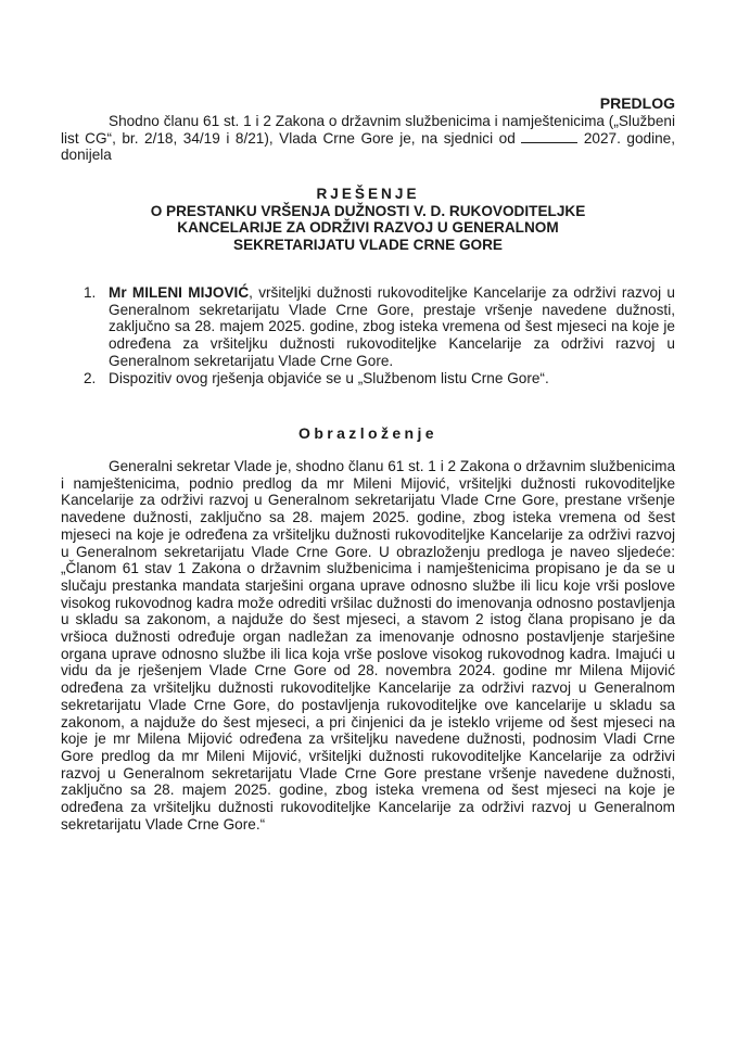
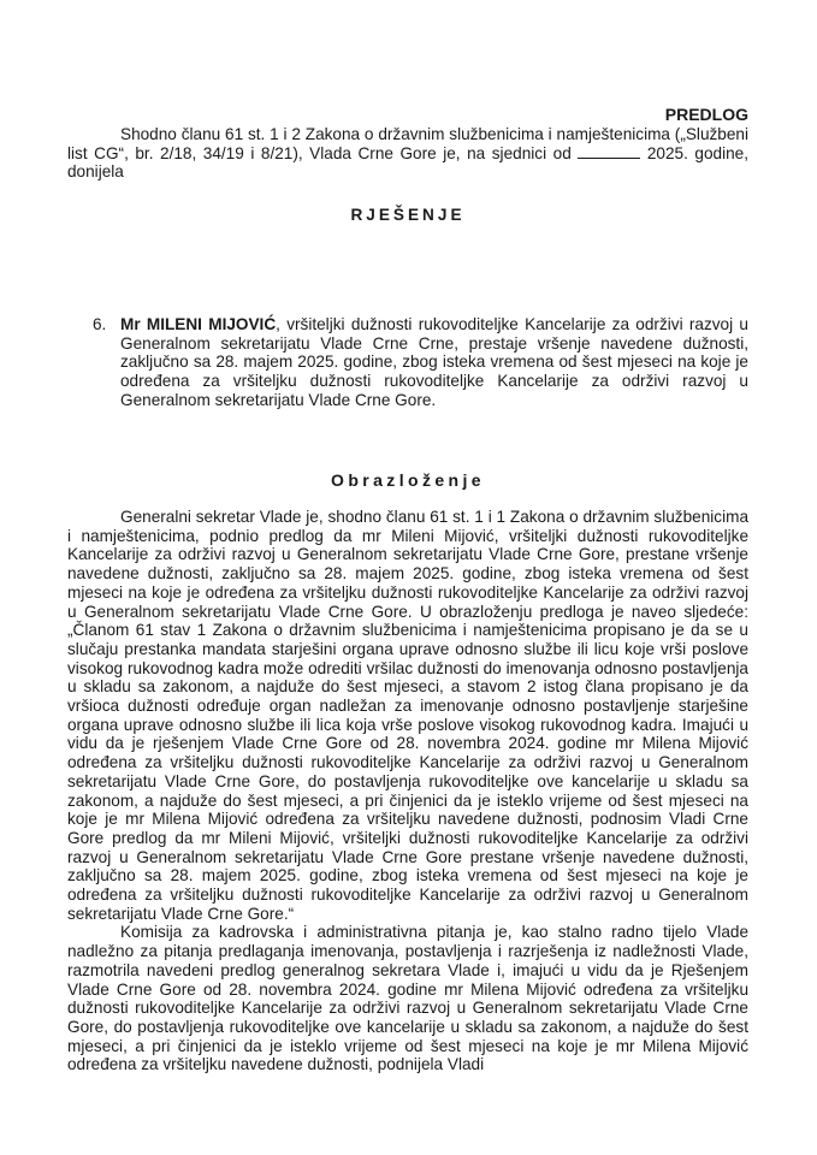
  PREDLOG
- Shodno članu 61 st. 1 i 2 Zakona o državnim službenicima i namještenicima („Službeni list CG“, br. 2/18, 34/19 i 8/21), Vlada Crne Gore je, na sjednici od 2027. godine, donijela
+ Shodno članu 61 st. 1 i 2 Zakona o državnim službenicima i namještenicima („Službeni list CG“, br. 2/18, 34/19 i 8/21), Vlada Crne Gore je, na sjednici od 2025. godine, donijela
  RJEŠENJE
- O PRESTANKU VRŠENJA DUŽNOSTI V. D. RUKOVODITELJKE
- KANCELARIJE ZA ODRŽIVI RAZVOJ U GENERALNOM
- SEKRETARIJATU VLADE CRNE GORE
- 1.
+ 6.
- Mr MILENI MIJOVIĆ, vršiteljki dužnosti rukovoditeljke Kancelarije za održivi razvoj u Generalnom sekretarijatu Vlade Crne Gore, prestaje vršenje navedene dužnosti, zaključno sa 28. majem 2025. godine, zbog isteka vremena od šest mjeseci na koje je određena za vršiteljku dužnosti rukovoditeljke Kancelarije za održivi razvoj u Generalnom sekretarijatu Vlade Crne Gore.
+ Mr MILENI MIJOVIĆ, vršiteljki dužnosti rukovoditeljke Kancelarije za održivi razvoj u Generalnom sekretarijatu Vlade Crne Crne, prestaje vršenje navedene dužnosti, zaključno sa 28. majem 2025. godine, zbog isteka vremena od šest mjeseci na koje je određena za vršiteljku dužnosti rukovoditeljke Kancelarije za održivi razvoj u Generalnom sekretarijatu Vlade Crne Gore.
- 2.
- Dispozitiv ovog rješenja objaviće se u „Službenom listu Crne Gore“.
  Obrazloženje
- Generalni sekretar Vlade je, shodno članu 61 st. 1 i 2 Zakona o državnim službenicima i namještenicima, podnio predlog da mr Mileni Mijović, vršiteljki dužnosti rukovoditeljke Kancelarije za održivi razvoj u Generalnom sekretarijatu Vlade Crne Gore, prestane vršenje navedene dužnosti, zaključno sa 28. majem 2025. godine, zbog isteka vremena od šest mjeseci na koje je određena za vršiteljku dužnosti rukovoditeljke Kancelarije za održivi razvoj u Generalnom sekretarijatu Vlade Crne Gore. U obrazloženju predloga je naveo sljedeće: „Članom 61 stav 1 Zakona o državnim službenicima i namještenicima propisano je da se u slučaju prestanka mandata starješini organa uprave odnosno službe ili licu koje vrši poslove visokog rukovodnog kadra može odrediti vršilac dužnosti do imenovanja odnosno postavljenja u skladu sa zakonom, a najduže do šest mjeseci, a stavom 2 istog člana propisano je da vršioca dužnosti određuje organ nadležan za imenovanje odnosno postavljenje starješine organa uprave odnosno službe ili lica koja vrše poslove visokog rukovodnog kadra. Imajući u vidu da je rješenjem Vlade Crne Gore od 28. novembra 2024. godine mr Milena Mijović određena za vršiteljku dužnosti rukovoditeljke Kancelarije za održivi razvoj u Generalnom sekretarijatu Vlade Crne Gore, do postavljenja rukovoditeljke ove kancelarije u skladu sa zakonom, a najduže do šest mjeseci, a pri činjenici da je isteklo vrijeme od šest mjeseci na koje je mr Milena Mijović određena za vršiteljku navedene dužnosti, podnosim Vladi Crne Gore predlog da mr Mileni Mijović, vršiteljki dužnosti rukovoditeljke Kancelarije za održivi razvoj u Generalnom sekretarijatu Vlade Crne Gore prestane vršenje navedene dužnosti, zaključno sa 28. majem 2025. godine, zbog isteka vremena od šest mjeseci na koje je određena za vršiteljku dužnosti rukovoditeljke Kancelarije za održivi razvoj u Generalnom sekretarijatu Vlade Crne Gore.“
+ Generalni sekretar Vlade je, shodno članu 61 st. 1 i 1 Zakona o državnim službenicima i namještenicima, podnio predlog da mr Mileni Mijović, vršiteljki dužnosti rukovoditeljke Kancelarije za održivi razvoj u Generalnom sekretarijatu Vlade Crne Gore, prestane vršenje navedene dužnosti, zaključno sa 28. majem 2025. godine, zbog isteka vremena od šest mjeseci na koje je određena za vršiteljku dužnosti rukovoditeljke Kancelarije za održivi razvoj u Generalnom sekretarijatu Vlade Crne Gore. U obrazloženju predloga je naveo sljedeće: „Članom 61 stav 1 Zakona o državnim službenicima i namještenicima propisano je da se u slučaju prestanka mandata starješini organa uprave odnosno službe ili licu koje vrši poslove visokog rukovodnog kadra može odrediti vršilac dužnosti do imenovanja odnosno postavljenja u skladu sa zakonom, a najduže do šest mjeseci, a stavom 2 istog člana propisano je da vršioca dužnosti određuje organ nadležan za imenovanje odnosno postavljenje starješine organa uprave odnosno službe ili lica koja vrše poslove visokog rukovodnog kadra. Imajući u vidu da je rješenjem Vlade Crne Gore od 28. novembra 2024. godine mr Milena Mijović određena za vršiteljku dužnosti rukovoditeljke Kancelarije za održivi razvoj u Generalnom sekretarijatu Vlade Crne Gore, do postavljenja rukovoditeljke ove kancelarije u skladu sa zakonom, a najduže do šest mjeseci, a pri činjenici da je isteklo vrijeme od šest mjeseci na koje je mr Milena Mijović određena za vršiteljku navedene dužnosti, podnosim Vladi Crne Gore predlog da mr Mileni Mijović, vršiteljki dužnosti rukovoditeljke Kancelarije za održivi razvoj u Generalnom sekretarijatu Vlade Crne Gore prestane vršenje navedene dužnosti, zaključno sa 28. majem 2025. godine, zbog isteka vremena od šest mjeseci na koje je određena za vršiteljku dužnosti rukovoditeljke Kancelarije za održivi razvoj u Generalnom sekretarijatu Vlade Crne Gore.“
+ Komisija za kadrovska i administrativna pitanja je, kao stalno radno tijelo Vlade nadležno za pitanja predlaganja imenovanja, postavljenja i razrješenja iz nadležnosti Vlade, razmotrila navedeni predlog generalnog sekretara Vlade i, imajući u vidu da je Rješenjem Vlade Crne Gore od 28. novembra 2024. godine mr Milena Mijović određena za vršiteljku dužnosti rukovoditeljke Kancelarije za održivi razvoj u Generalnom sekretarijatu Vlade Crne Gore, do postavljenja rukovoditeljke ove kancelarije u skladu sa zakonom, a najduže do šest mjeseci, a pri činjenici da je isteklo vrijeme od šest mjeseci na koje je mr Milena Mijović određena za vršiteljku navedene dužnosti, podnijela Vladi
